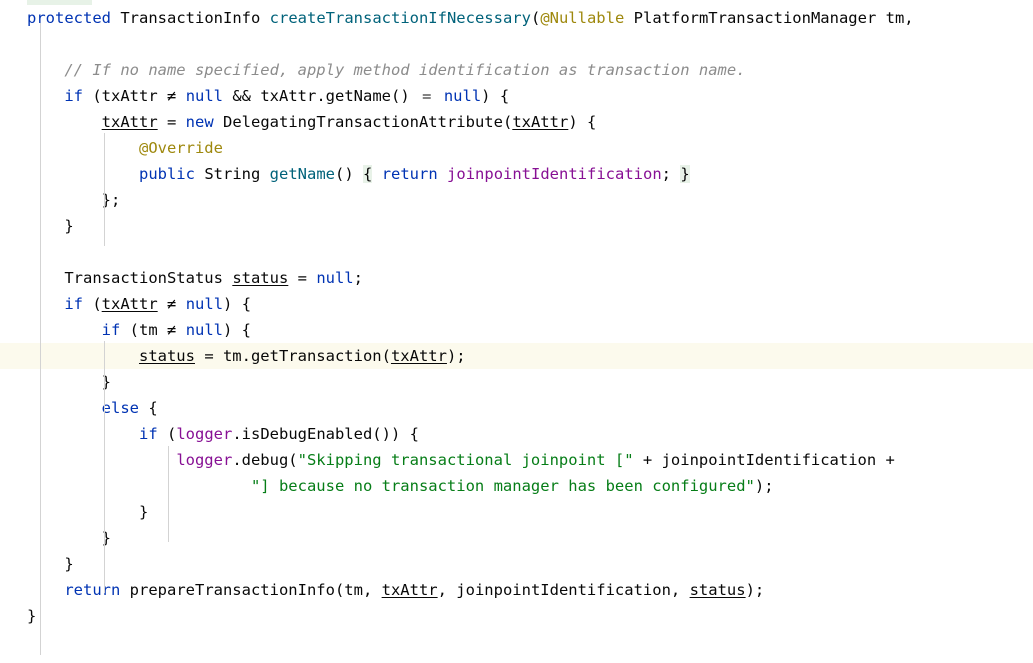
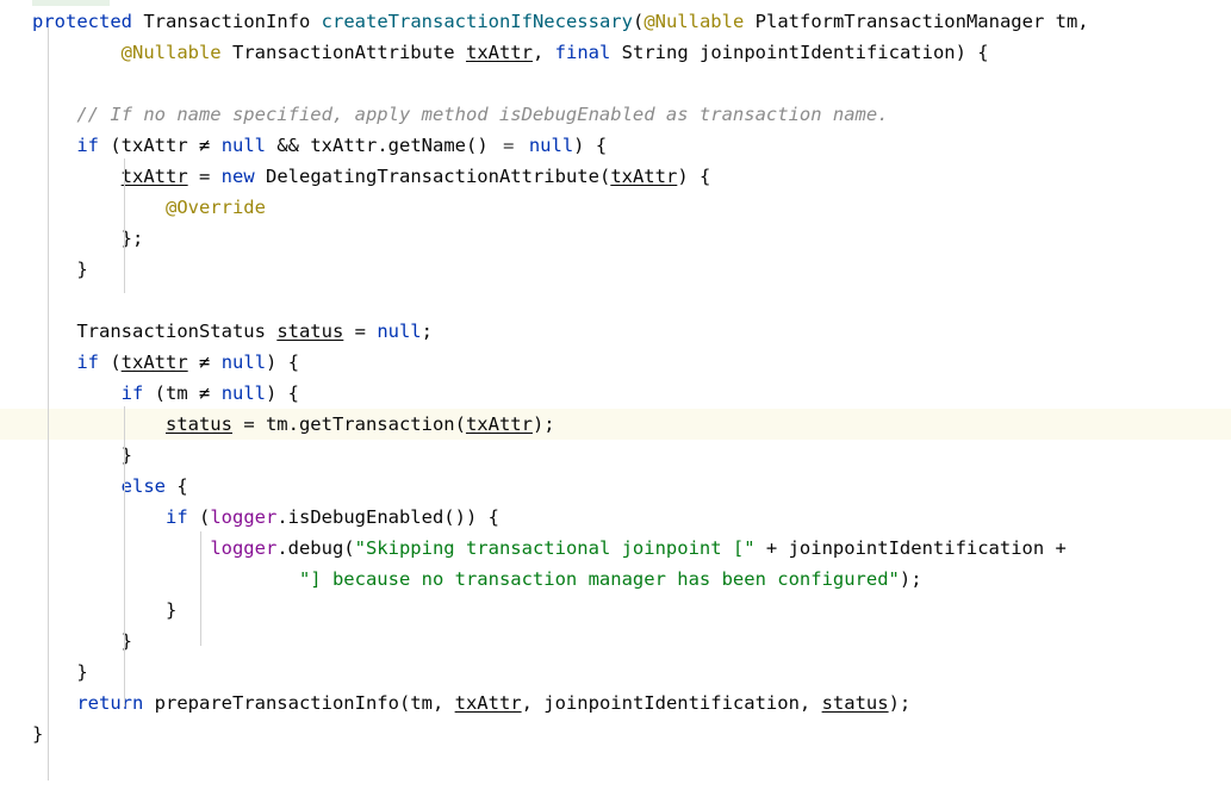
  protected TransactionInfo createTransactionIfNecessary(@Nullable PlatformTransactionManager tm,
+ @Nullable TransactionAttribute txAttr, final String joinpointIdentification) {
- // If no name specified, apply method identification as transaction name.
+ // If no name specified, apply method isDebugEnabled as transaction name.
  if (txAttr ≠ null && txAttr.getName() ＝ null) {
  txAttr = new DelegatingTransactionAttribute(txAttr) {
  @Override
- public String getName() { return joinpointIdentification; }
  };
  }
  TransactionStatus status = null;
  if (txAttr ≠ null) {
  if (tm ≠ null) {
  status = tm.getTransaction(txAttr);
  }
  else {
  if (logger.isDebugEnabled()) {
  logger.debug("Skipping transactional joinpoint [" + joinpointIdentification +
  "] because no transaction manager has been configured");
  }
  }
  }
  return prepareTransactionInfo(tm, txAttr, joinpointIdentification, status);
  }
